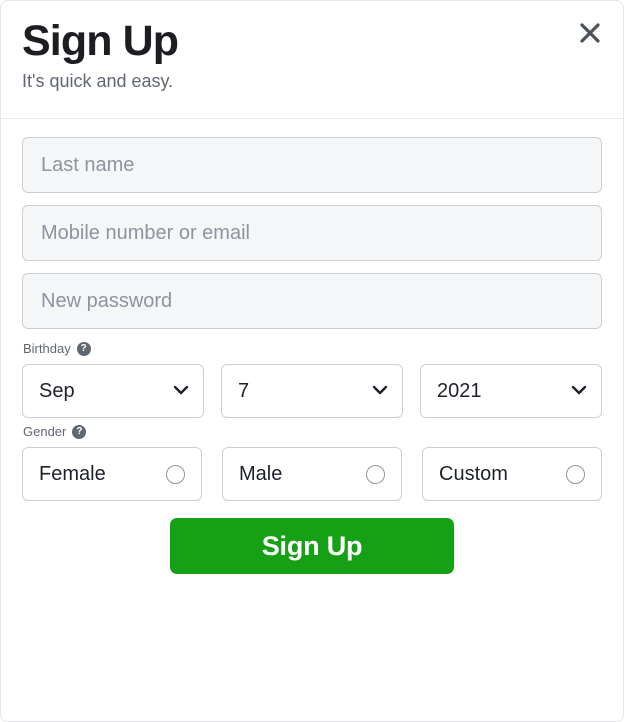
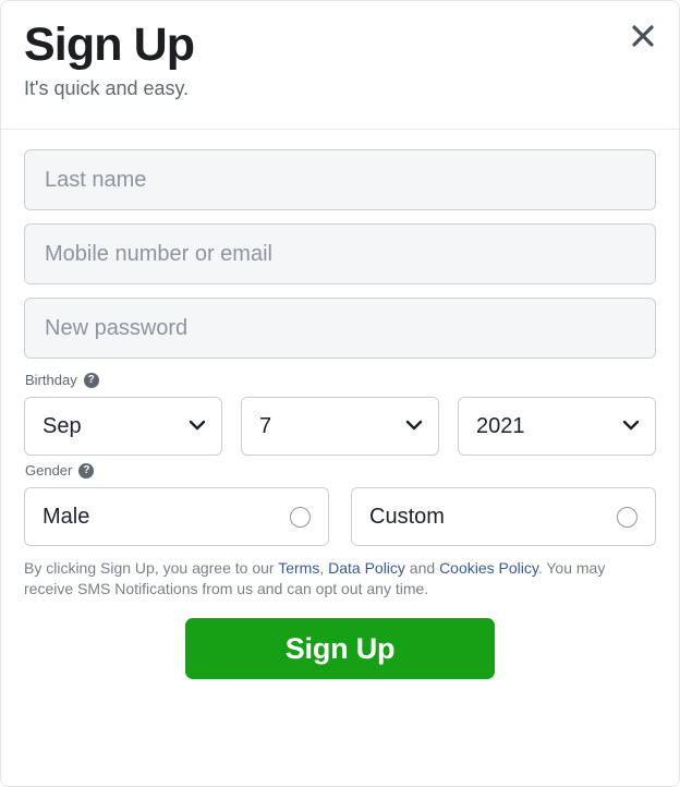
  Sign Up
  It's quick and easy.
  Last name
  Mobile number or email
  New password
  Birthday
  ?
  Sep
  7
  2021
  Gender
  ?
- Female
  Male
  Custom
+ By clicking Sign Up, you agree to our Terms, Data Policy and Cookies Policy. You may receive SMS Notifications from us and can opt out any time.
  Sign Up
